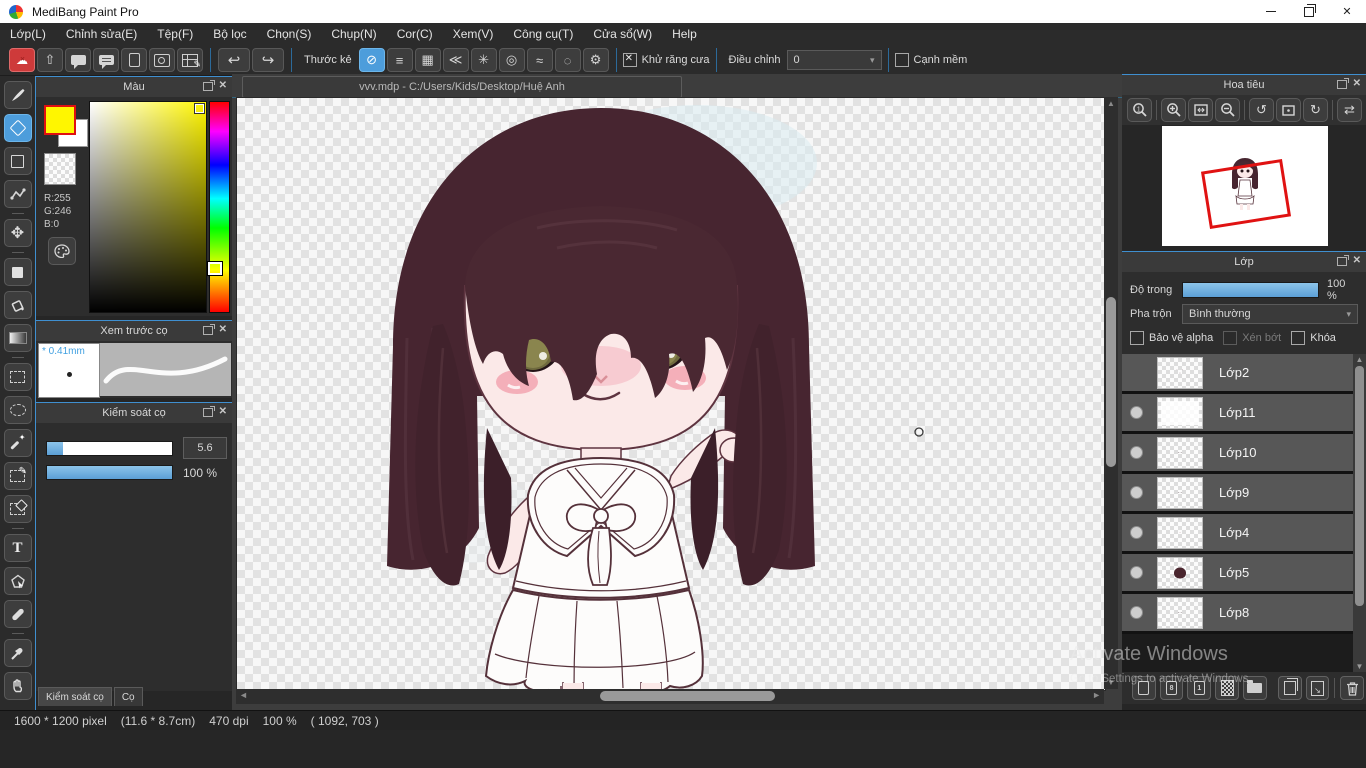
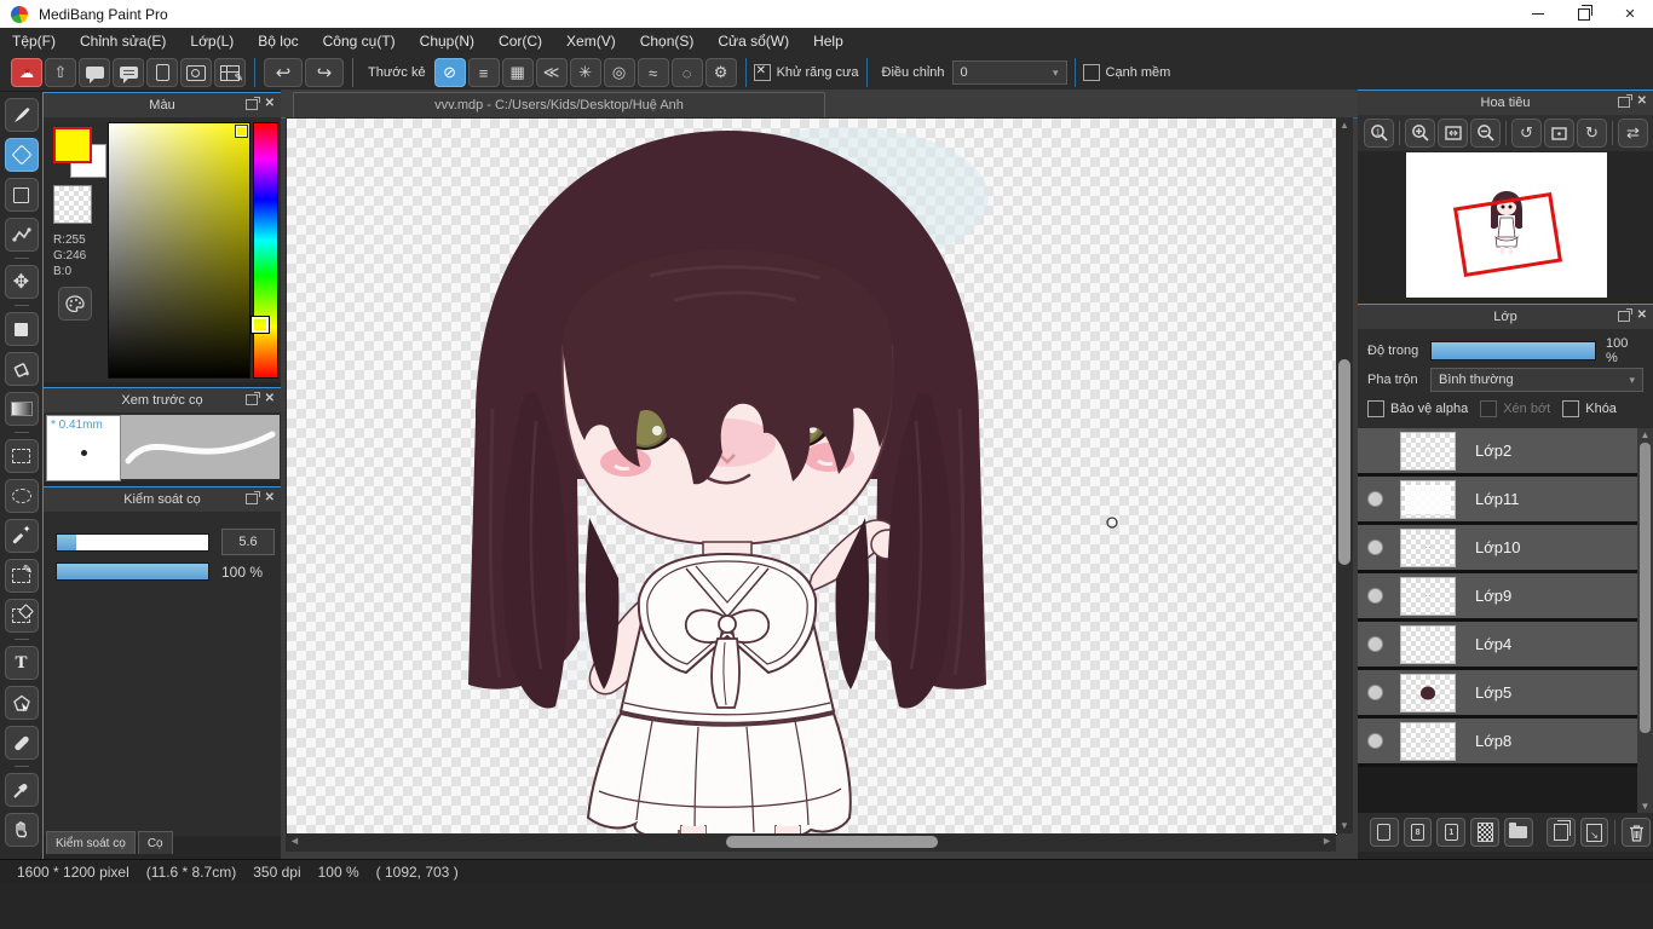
  MediBang Paint Pro
  ✕
- Lớp(L)
+ Tệp(F)
  Chỉnh sửa(E)
- Tệp(F)
+ Lớp(L)
  Bộ lọc
- Chọn(S)
+ Công cụ(T)
  Chụp(N)
  Cor(C)
  Xem(V)
- Công cụ(T)
+ Chọn(S)
  Cửa sổ(W)
  Help
  ☁
  ⇧
  ↩
  ↪
  Thước kẻ
  ⊘
  ≡
  ▦
  ≪
  ✳
  ◎
  ≈
  ◌
  ⚙
  Khử răng cưa
  Điều chỉnh
  0
  ▾
  Cạnh mềm
  ✥
  T
  Màu
  ✕
  R:255
  G:246
  B:0
  Xem trước cọ
  ✕
  * 0.41mm
  Kiểm soát cọ
  ✕
  5.6
  100 %
  Kiểm soát cọ
  Cọ
  vvv.mdp - C:/Users/Kids/Desktop/Huệ Anh
  ▲
  ▼
  ◄
  ►
  Hoa tiêu
  ✕
  ↺
  ↻
  ⇄
  Lớp
  ✕
  Độ trong
  100 %
  Pha trộn
  Bình thường
  ▾
  Bảo vệ alpha
  Xén bớt
  Khóa
  ˙·˙
  Lớp2
  Lớp11
  Lớp10
  Lớp9
  Lớp4
  Lớp5
  Lớp8
  ▲
  ▼
  ↘
  1600 * 1200 pixel
  (11.6 * 8.7cm)
- 470 dpi
+ 350 dpi
  100 %
  ( 1092, 703 )
- Activate Windows
- Go to Settings to activate Windows.
